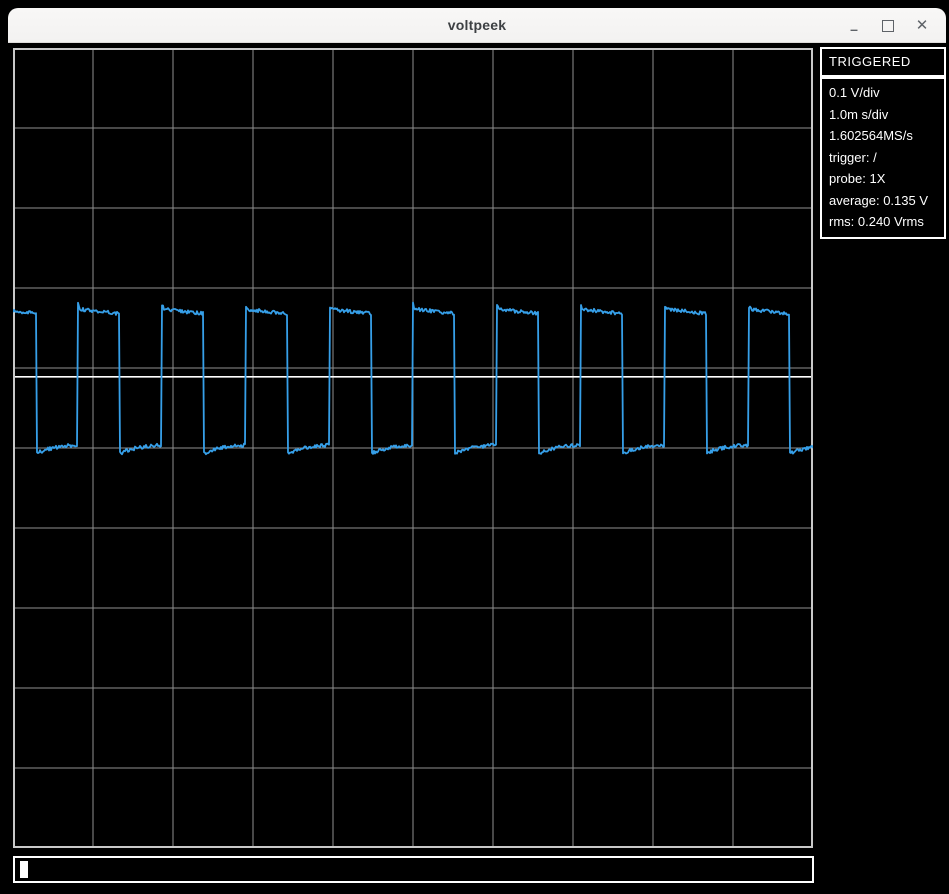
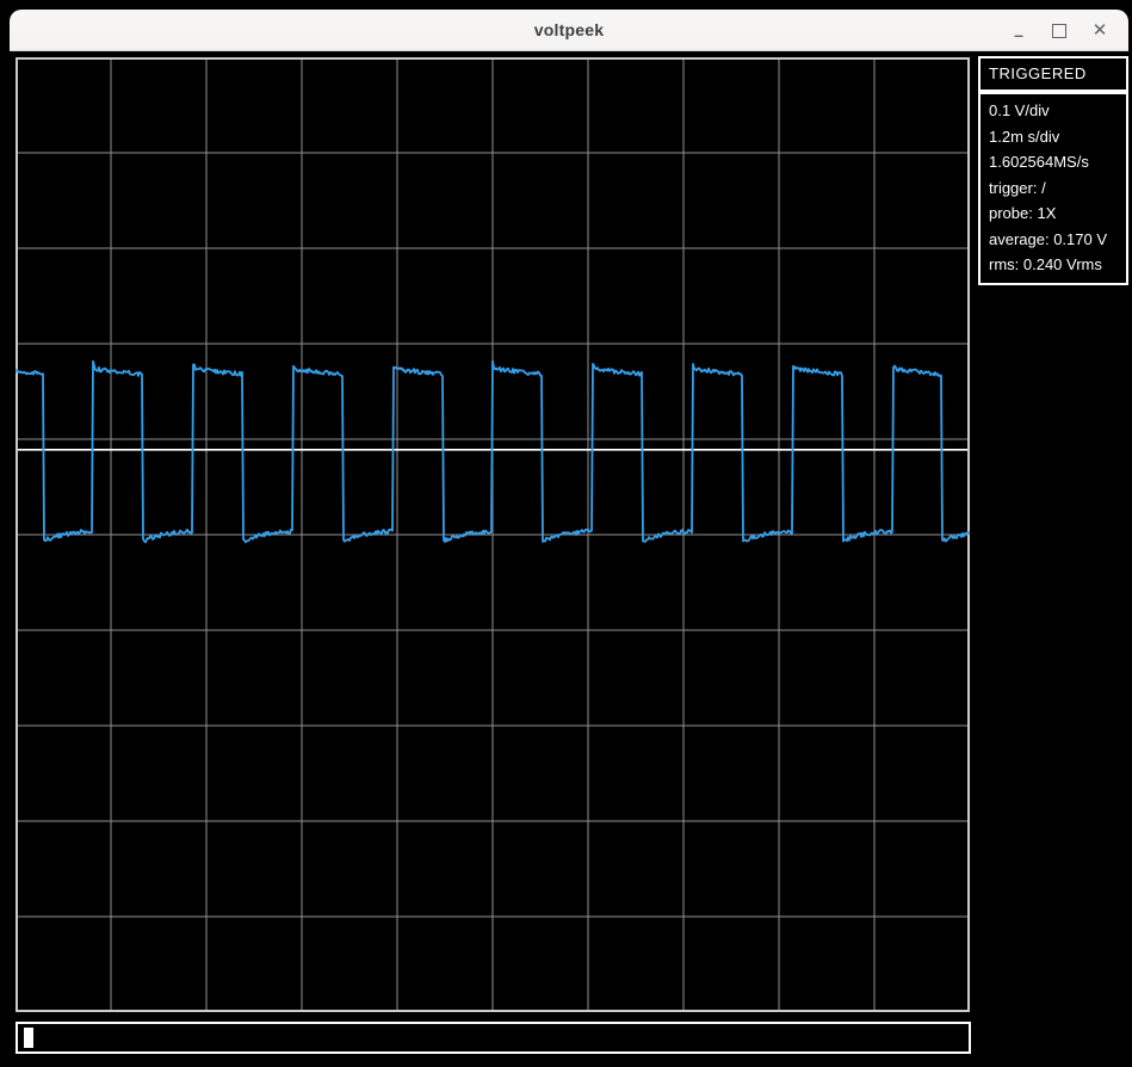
  voltpeek
  –
  ✕
  TRIGGERED
  0.1 V/div
- 1.0m s/div
+ 1.2m s/div
  1.602564MS/s
  trigger: /
  probe: 1X
- average: 0.135 V
+ average: 0.170 V
  rms: 0.240 Vrms
